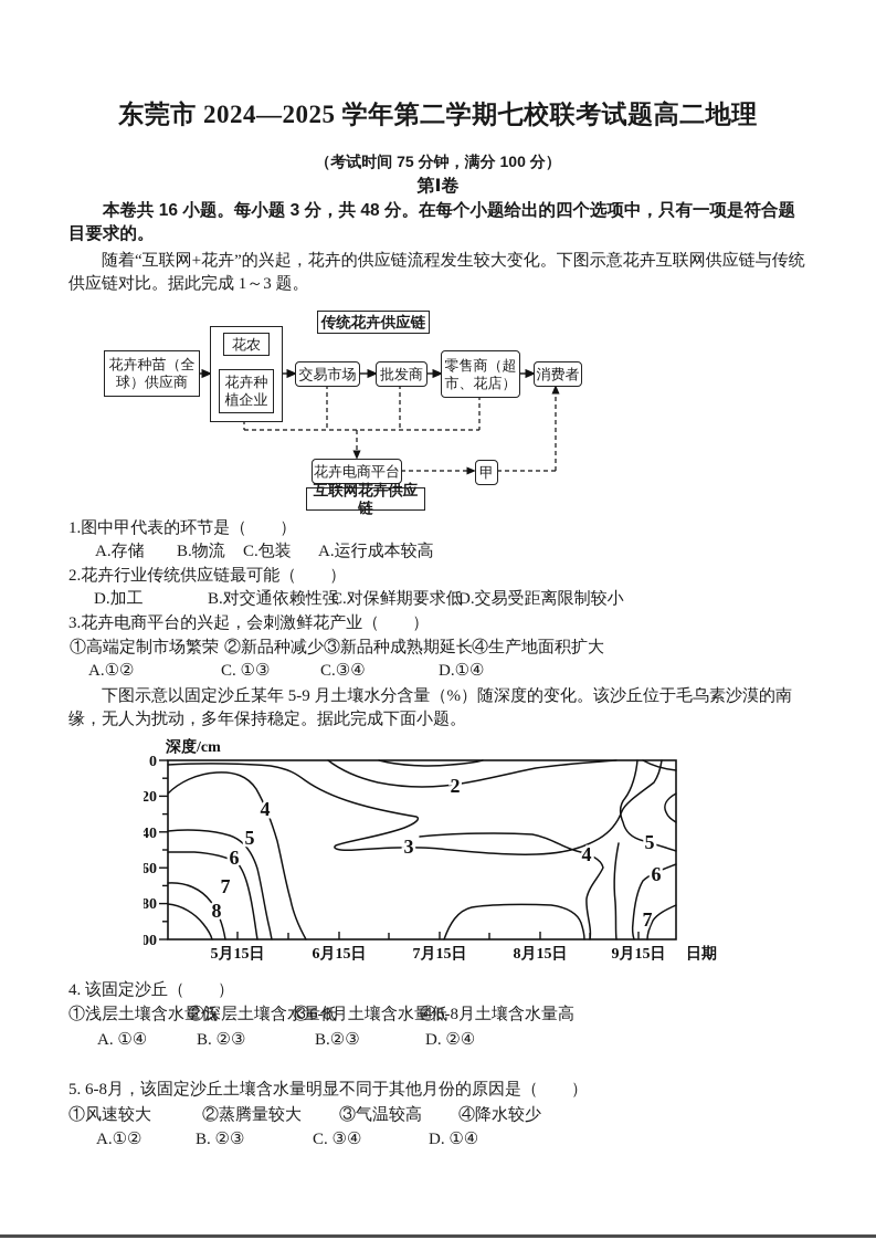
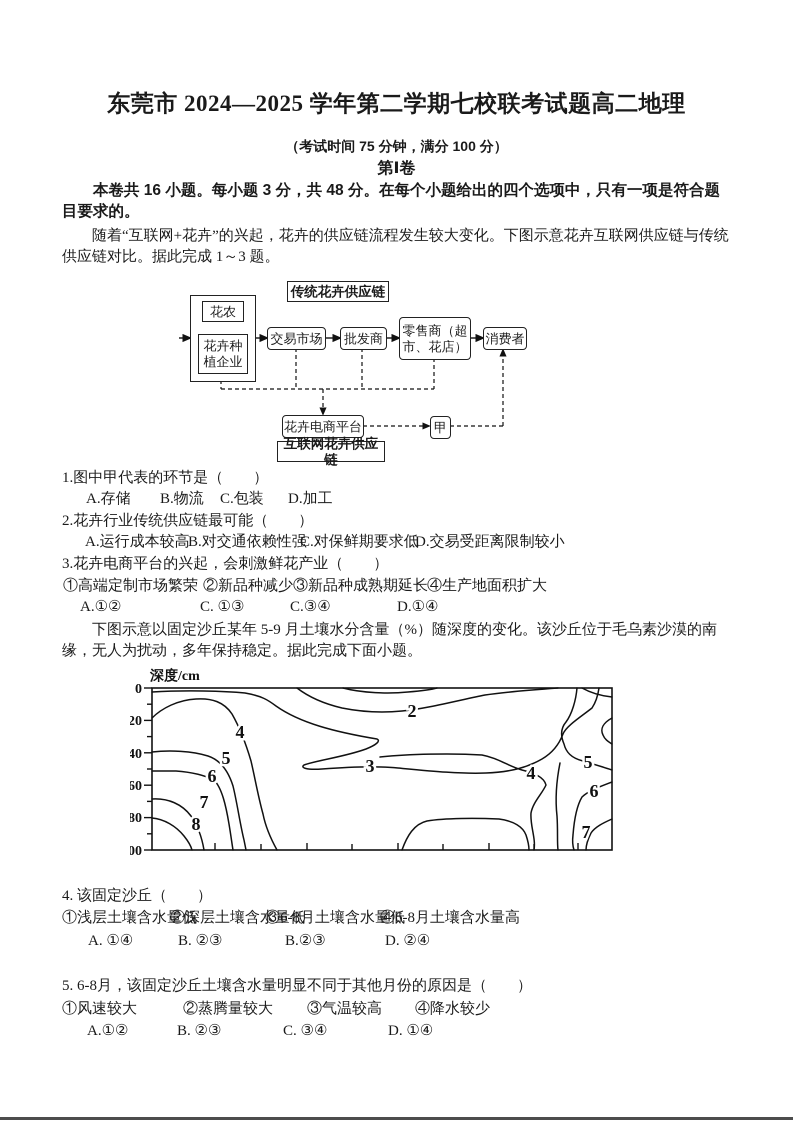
  东莞市 2024—2025 学年第二学期七校联考试题高二地理
  （考试时间 75 分钟，满分 100 分）
  第Ⅰ卷
  本卷共 16 小题。每小题 3 分，共 48 分。在每个小题给出的四个选项中，只有一项是符合题目要求的。
  随着“互联网+花卉”的兴起，花卉的供应链流程发生较大变化。下图示意花卉互联网供应链与传统供应链对比。据此完成 1～3 题。
  传统花卉供应链
- 花卉种苗（全球）供应商
  花农
  花卉种植企业
  交易市场
  批发商
  零售商（超市、花店）
  消费者
  花卉电商平台
  甲
  互联网花卉供应链
  1.图中甲代表的环节是（ ）
  A.存储
  B.物流
  C.包装
- A.运行成本较高
+ D.加工
  2.花卉行业传统供应链最可能（ ）
- D.加工
+ A.运行成本较高
  B.对交通依赖性强
  C.对保鲜期要求低
  D.交易受距离限制较小
  3.花卉电商平台的兴起，会刺激鲜花产业（ ）
  ①高端定制市场繁荣
  ②新品种减少
  ③新品种成熟期延长
  ④生产地面积扩大
  A.①②
  C. ①③
  C.③④
  D.①④
  下图示意以固定沙丘某年 5-9 月土壤水分含量（%）随深度的变化。该沙丘位于毛乌素沙漠的南缘，无人为扰动，多年保持稳定。据此完成下面小题。
  深度/cm
  0
  20
  40
  60
  80
- 5月15日
- 6月15日
- 7月15日
- 8月15日
- 9月15日
- 日期
  2
  3
  4
  5
  6
  7
  8
  4
  5
  6
  7
  4. 该固定沙丘（ ）
  ①浅层土壤含水
  ③6-8月土壤含水
  ④6-8月土壤含水量高
  A. ①④
  B. ②③
  B.②③
  D. ②④
  5. 6-8月，该固定沙丘土壤含水量明显不同于其他月份的原因是（ ）
  ①风速较大
  ②蒸腾量较大
  ③气温较高
  ④降水较少
  A.①②
  B. ②③
  C. ③④
  D. ①④
